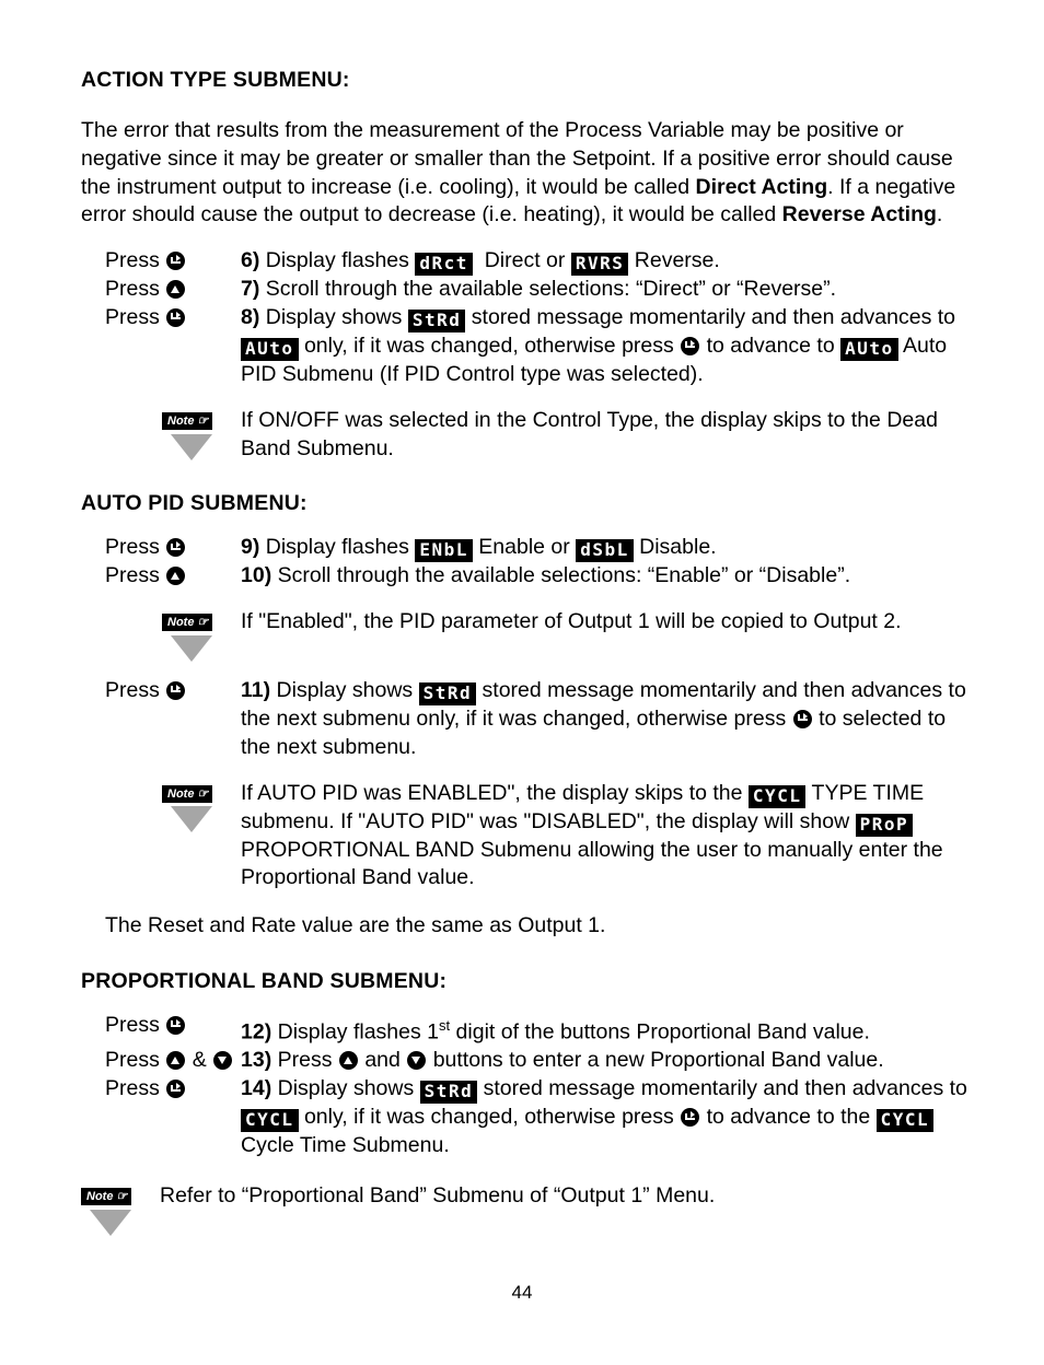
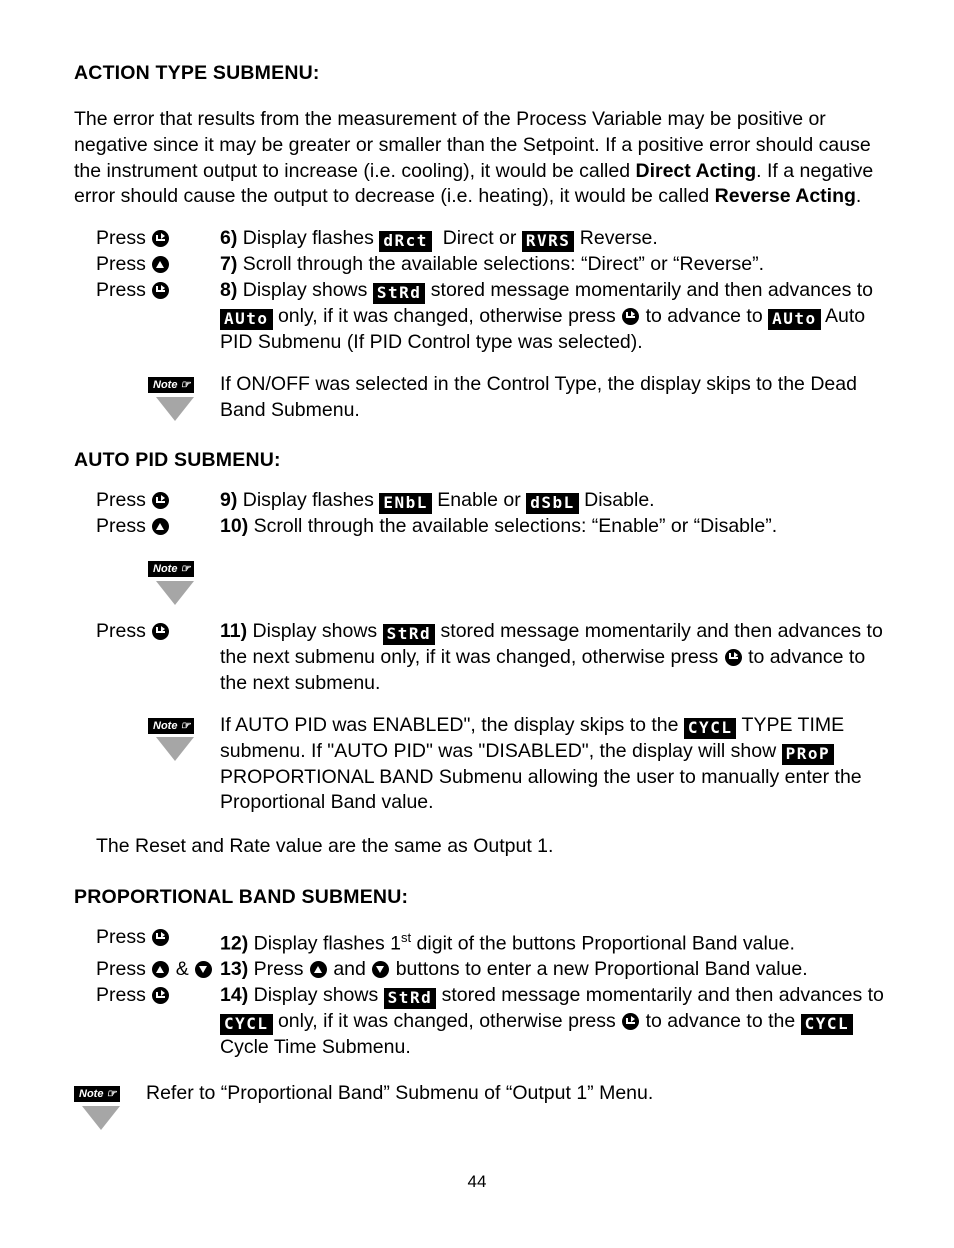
  ACTION TYPE SUBMENU:
  The error that results from the measurement of the Process Variable may be positive or negative since it may be greater or smaller than the Setpoint. If a positive error should cause the instrument output to increase (i.e. cooling), it would be called Direct Acting. If a negative error should cause the output to decrease (i.e. heating), it would be called Reverse Acting.
  Press
  6) Display flashes dRct Direct or RVRS Reverse.
  Press
  7) Scroll through the available selections: “Direct” or “Reverse”.
  Press
  8) Display shows StRd stored message momentarily and then advances to AUto only, if it was changed, otherwise press to advance to AUto Auto PID Submenu (If PID Control type was selected).
  Note ☞
  If ON/OFF was selected in the Control Type, the display skips to the Dead Band Submenu.
  AUTO PID SUBMENU:
  Press
  9) Display flashes ENbL Enable or dSbL Disable.
  Press
  10) Scroll through the available selections: “Enable” or “Disable”.
  Note ☞
- If "Enabled", the PID parameter of Output 1 will be copied to Output 2.
  Press
- 11) Display shows StRd stored message momentarily and then advances to the next submenu only, if it was changed, otherwise press to selected to the next submenu.
+ 11) Display shows StRd stored message momentarily and then advances to the next submenu only, if it was changed, otherwise press to advance to the next submenu.
  Note ☞
  If AUTO PID was ENABLED", the display skips to the CYCL TYPE TIME submenu. If "AUTO PID" was "DISABLED", the display will show PRoP PROPORTIONAL BAND Submenu allowing the user to manually enter the Proportional Band value.
  The Reset and Rate value are the same as Output 1.
  PROPORTIONAL BAND SUBMENU:
  Press
  12) Display flashes 1st digit of the buttons Proportional Band value.
  Press &
  13) Press and buttons to enter a new Proportional Band value.
  Press
  14) Display shows StRd stored message momentarily and then advances to CYCL only, if it was changed, otherwise press to advance to the CYCL Cycle Time Submenu.
  Note ☞
  Refer to “Proportional Band” Submenu of “Output 1” Menu.
  44
